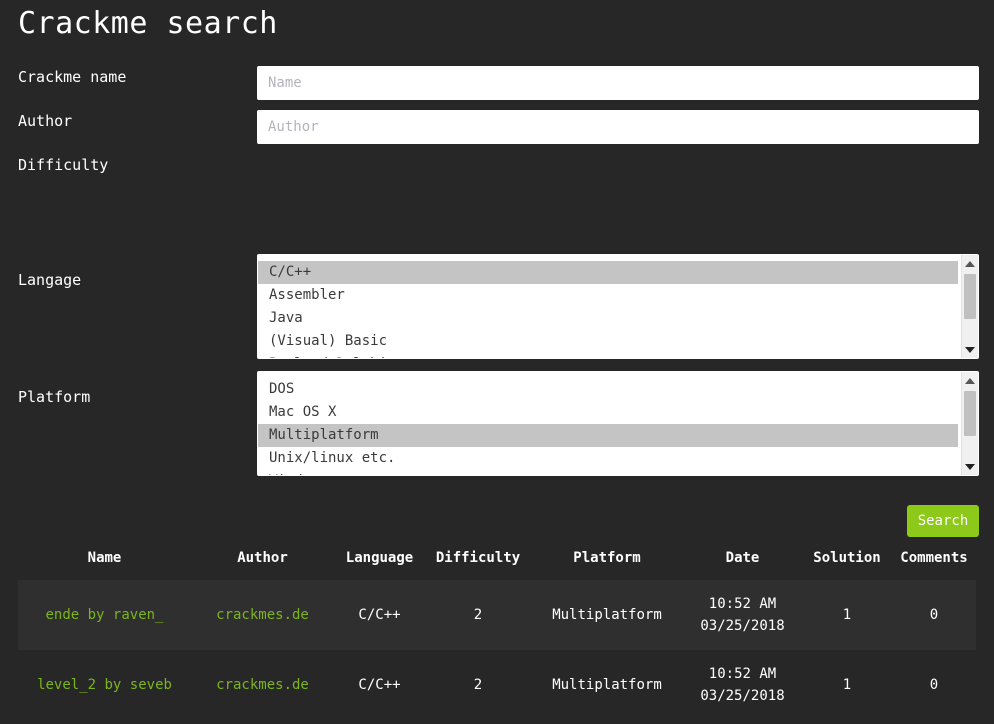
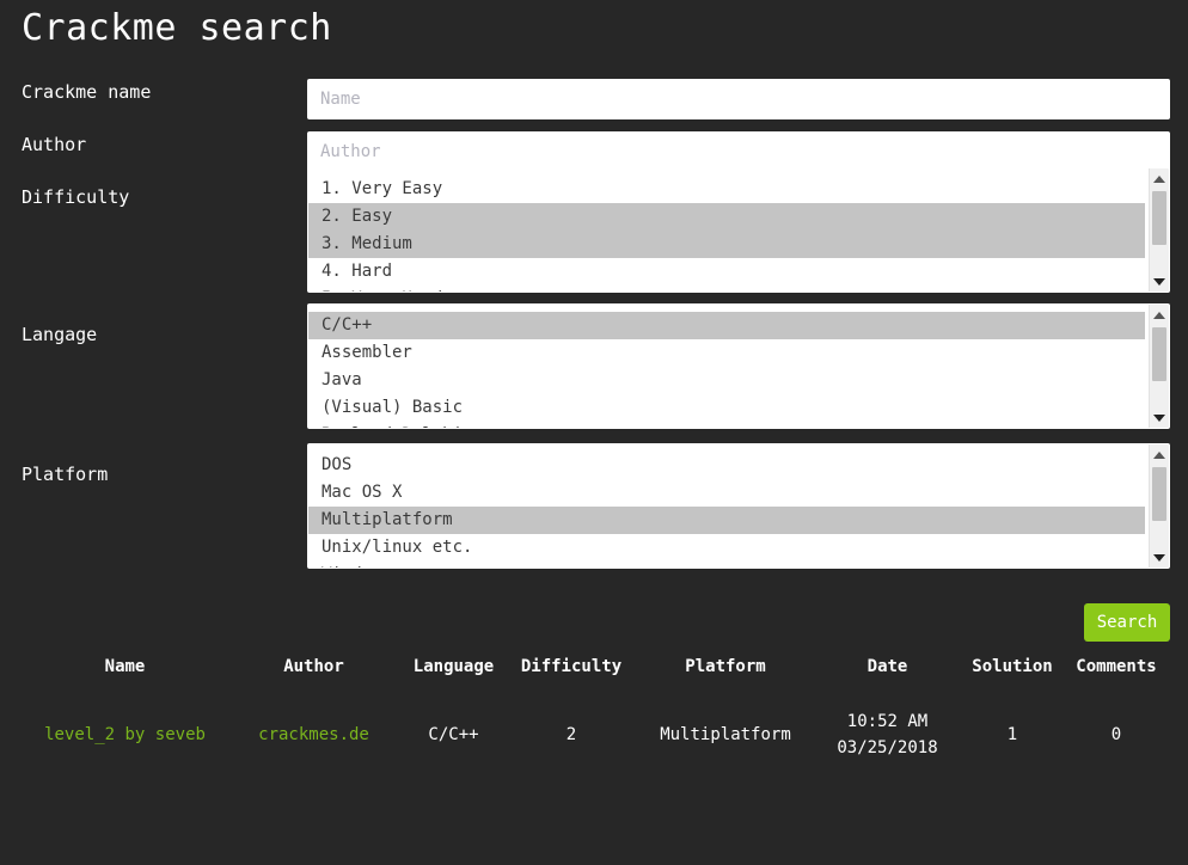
  Crackme search
  Crackme name
  Name
  Author
  Author
  Difficulty
+ 1. Very Easy
+ 2. Easy
+ 3. Medium
+ 4. Hard
  Langage
  C/C++
  Assembler
  Java
  (Visual) Basic
  Platform
  DOS
  Mac OS X
  Multiplatform
  Unix/linux etc.
  Search
  Name	Author	Language	Difficulty	Platform	Date	Solution	Comments
- ende by raven_	crackmes.de	C/C++	2	Multiplatform	10:52 AM 03/25/2018	1	0
  level_2 by seveb	crackmes.de	C/C++	2	Multiplatform	10:52 AM 03/25/2018	1	0
